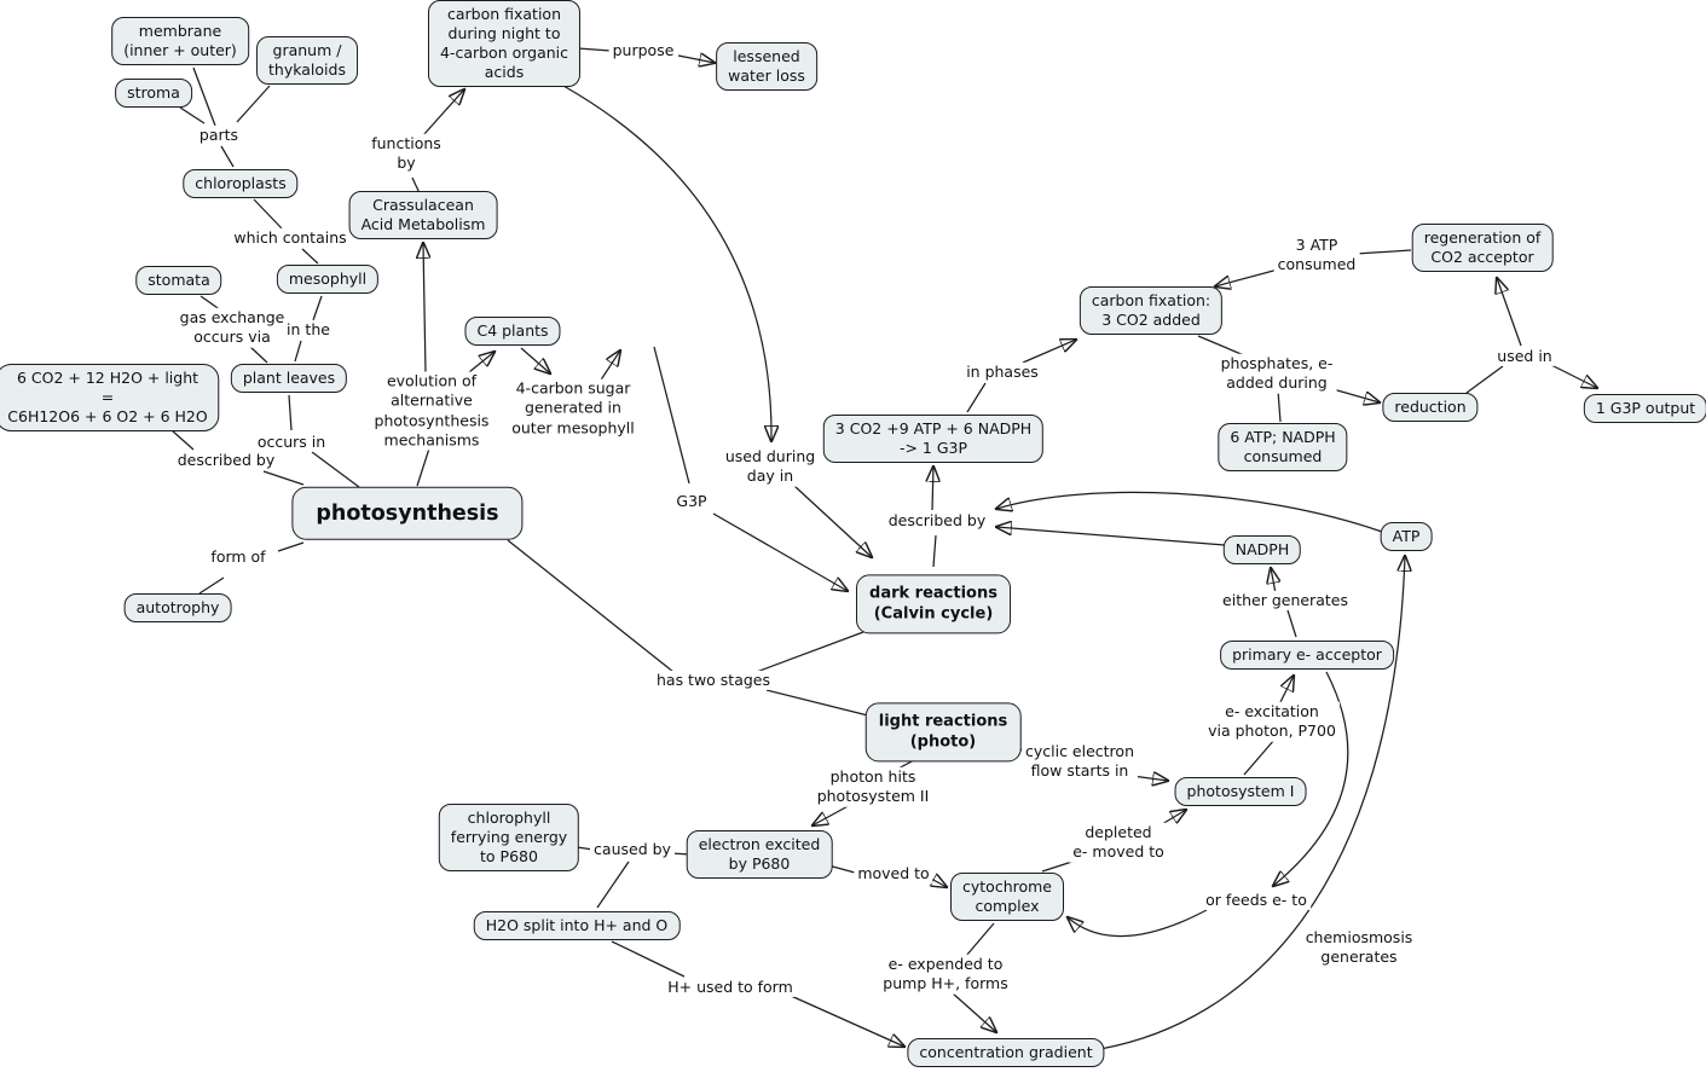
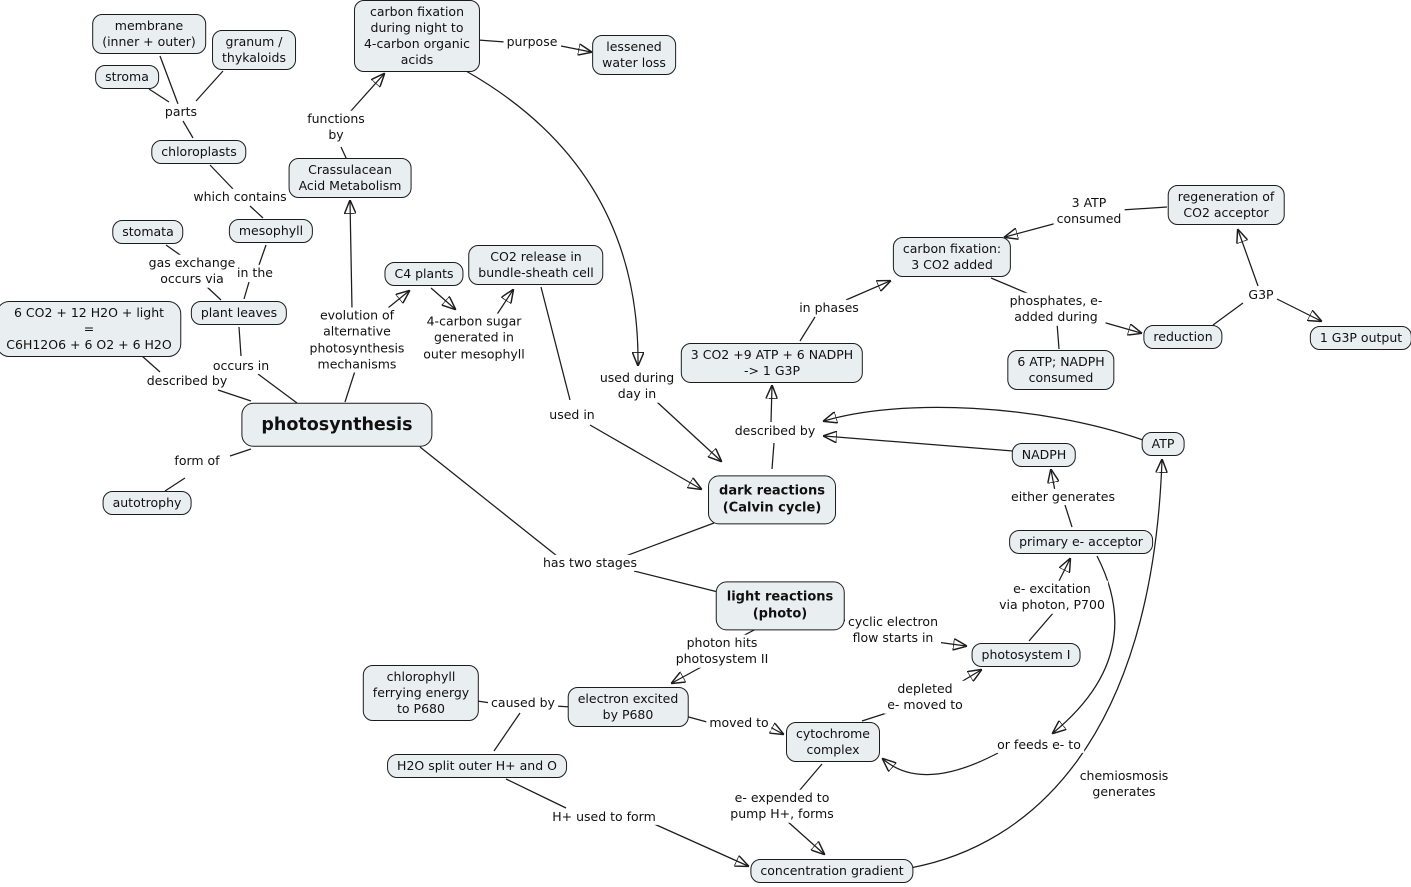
  membrane
  (inner + outer)
  granum /
  thykaloids
  stroma
  chloroplasts
  carbon fixation
  during night to
  4-carbon organic
  acids
  lessened
  water loss
  Crassulacean
  Acid Metabolism
  stomata
  mesophyll
  C4 plants
+ CO2 release in
+ bundle-sheath cell
  plant leaves
  6 CO2 + 12 H2O + light
  =
  C6H12O6 + 6 O2 + 6 H2O
  photosynthesis
  autotrophy
  carbon fixation:
  3 CO2 added
  regeneration of
  CO2 acceptor
  reduction
  1 G3P output
  6 ATP; NADPH
  consumed
  3 CO2 +9 ATP + 6 NADPH
  -> 1 G3P
  dark reactions
  (Calvin cycle)
  NADPH
  ATP
  primary e- acceptor
  light reactions
  (photo)
  photosystem I
  chlorophyll
  ferrying energy
  to P680
  electron excited
  by P680
  cytochrome
  complex
- H2O split into H+ and O
+ H2O split outer H+ and O
  concentration gradient
  parts
  functions
  by
  purpose
  which contains
  gas exchange
  occurs via
  in the
  evolution of
  alternative
  photosynthesis
  mechanisms
  4-carbon sugar
  generated in
  outer mesophyll
  occurs in
  described by
  form of
  used during
  day in
- G3P
+ used in
  in phases
  3 ATP
  consumed
  phosphates, e-
  added during
- used in
+ G3P
  described by
  has two stages
  either generates
  e- excitation
  via photon, P700
  cyclic electron
  flow starts in
  photon hits
  photosystem II
  caused by
  moved to
  depleted
  e- moved to
  or feeds e- to
  chemiosmosis
  generates
  e- expended to
  pump H+, forms
  H+ used to form
